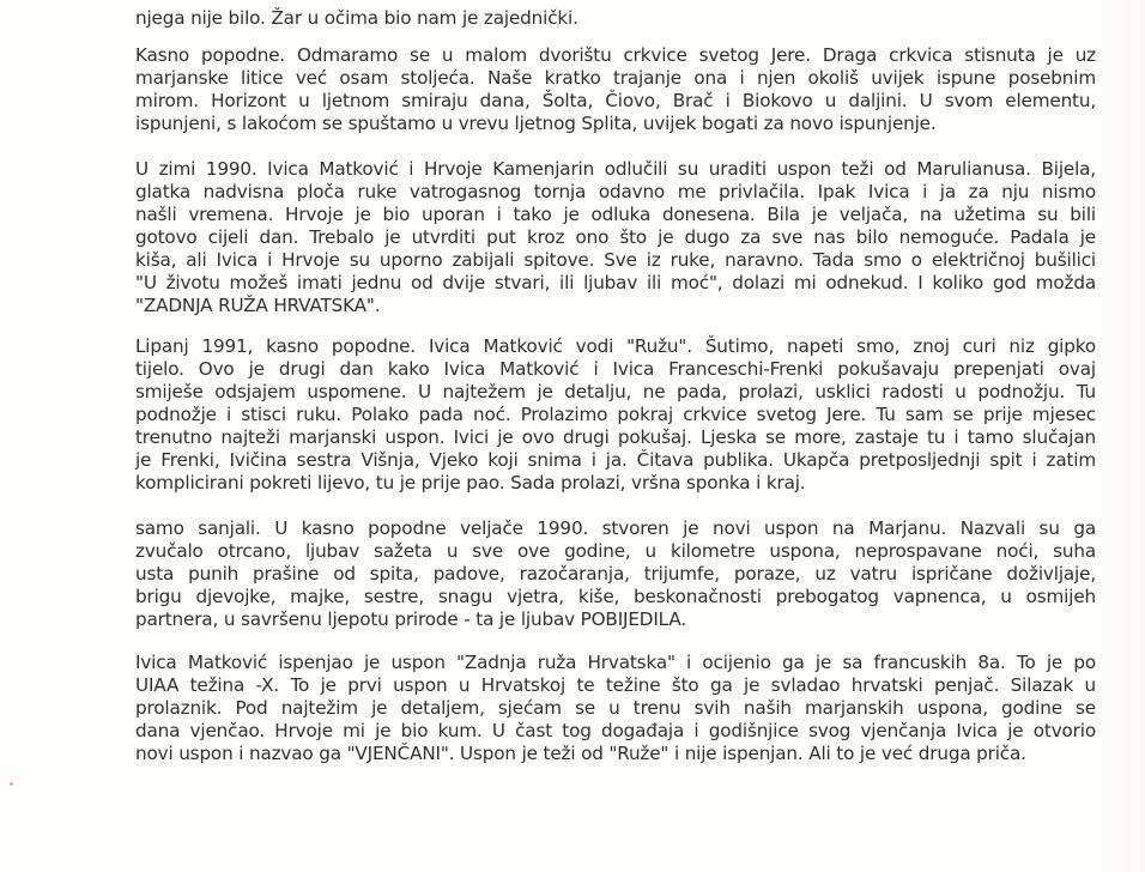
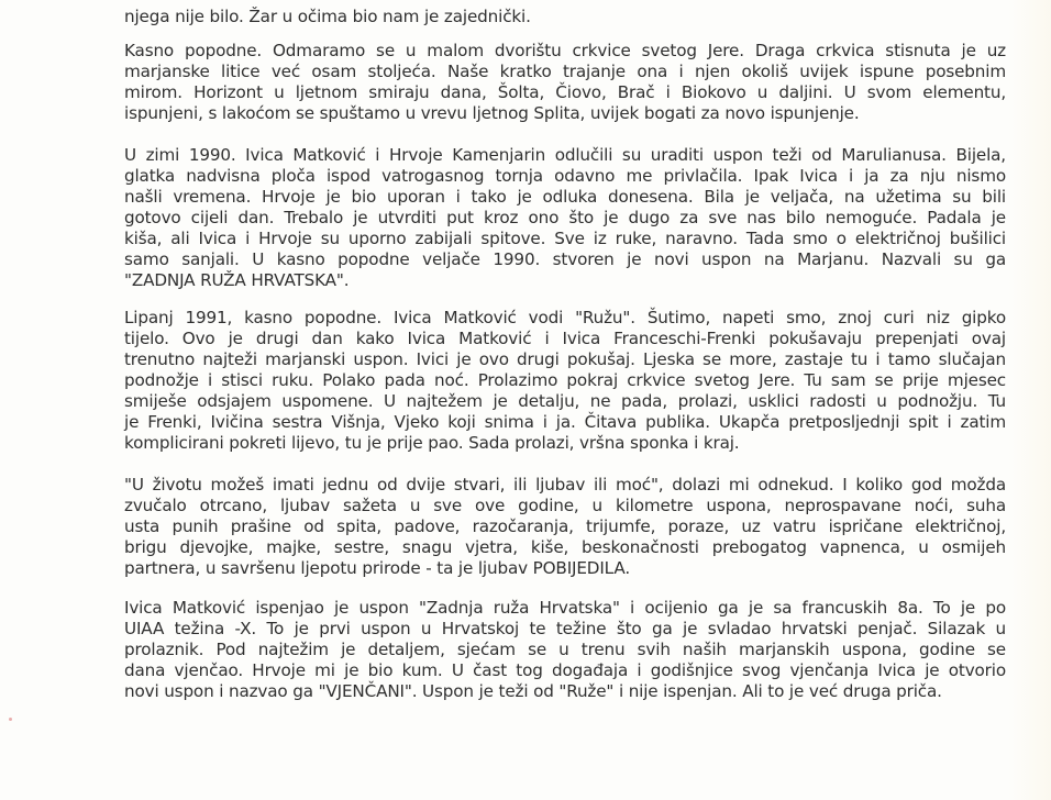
  njega nije bilo. Žar u očima bio nam je zajednički.
  Kasno popodne. Odmaramo se u malom dvorištu crkvice svetog Jere. Draga crkvica stisnuta je uz
  marjanske litice već osam stoljeća. Naše kratko trajanje ona i njen okoliš uvijek ispune posebnim
  mirom. Horizont u ljetnom smiraju dana, Šolta, Čiovo, Brač i Biokovo u daljini. U svom elementu,
  ispunjeni, s lakoćom se spuštamo u vrevu ljetnog Splita, uvijek bogati za novo ispunjenje.
  U zimi 1990. Ivica Matković i Hrvoje Kamenjarin odlučili su uraditi uspon teži od Marulianusa. Bijela,
- glatka nadvisna ploča ruke vatrogasnog tornja odavno me privlačila. Ipak Ivica i ja za nju nismo
+ glatka nadvisna ploča ispod vatrogasnog tornja odavno me privlačila. Ipak Ivica i ja za nju nismo
  našli vremena. Hrvoje je bio uporan i tako je odluka donesena. Bila je veljača, na užetima su bili
  gotovo cijeli dan. Trebalo je utvrditi put kroz ono što je dugo za sve nas bilo nemoguće. Padala je
  kiša, ali Ivica i Hrvoje su uporno zabijali spitove. Sve iz ruke, naravno. Tada smo o električnoj bušilici
- "U životu možeš imati jednu od dvije stvari, ili ljubav ili moć", dolazi mi odnekud. I koliko god možda
+ samo sanjali. U kasno popodne veljače 1990. stvoren je novi uspon na Marjanu. Nazvali su ga
  "ZADNJA RUŽA HRVATSKA".
  Lipanj 1991, kasno popodne. Ivica Matković vodi "Ružu". Šutimo, napeti smo, znoj curi niz gipko
  tijelo. Ovo je drugi dan kako Ivica Matković i Ivica Franceschi-Frenki pokušavaju prepenjati ovaj
- smiješe odsjajem uspomene. U najtežem je detalju, ne pada, prolazi, usklici radosti u podnožju. Tu
+ trenutno najteži marjanski uspon. Ivici je ovo drugi pokušaj. Ljeska se more, zastaje tu i tamo slučajan
  podnožje i stisci ruku. Polako pada noć. Prolazimo pokraj crkvice svetog Jere. Tu sam se prije mjesec
- trenutno najteži marjanski uspon. Ivici je ovo drugi pokušaj. Ljeska se more, zastaje tu i tamo slučajan
+ smiješe odsjajem uspomene. U najtežem je detalju, ne pada, prolazi, usklici radosti u podnožju. Tu
  je Frenki, Ivičina sestra Višnja, Vjeko koji snima i ja. Čitava publika. Ukapča pretposljednji spit i zatim
  komplicirani pokreti lijevo, tu je prije pao. Sada prolazi, vršna sponka i kraj.
- samo sanjali. U kasno popodne veljače 1990. stvoren je novi uspon na Marjanu. Nazvali su ga
+ "U životu možeš imati jednu od dvije stvari, ili ljubav ili moć", dolazi mi odnekud. I koliko god možda
  zvučalo otrcano, ljubav sažeta u sve ove godine, u kilometre uspona, neprospavane noći, suha
- usta punih prašine od spita, padove, razočaranja, trijumfe, poraze, uz vatru ispričane doživljaje,
+ usta punih prašine od spita, padove, razočaranja, trijumfe, poraze, uz vatru ispričane električnoj,
  brigu djevojke, majke, sestre, snagu vjetra, kiše, beskonačnosti prebogatog vapnenca, u osmijeh
  partnera, u savršenu ljepotu prirode - ta je ljubav POBIJEDILA.
  Ivica Matković ispenjao je uspon "Zadnja ruža Hrvatska" i ocijenio ga je sa francuskih 8a. To je po
  UIAA težina -X. To je prvi uspon u Hrvatskoj te težine što ga je svladao hrvatski penjač. Silazak u
  prolaznik. Pod najtežim je detaljem, sjećam se u trenu svih naših marjanskih uspona, godine se
  dana vjenčao. Hrvoje mi je bio kum. U čast tog događaja i godišnjice svog vjenčanja Ivica je otvorio
  novi uspon i nazvao ga "VJENČANI". Uspon je teži od "Ruže" i nije ispenjan. Ali to je već druga priča.
